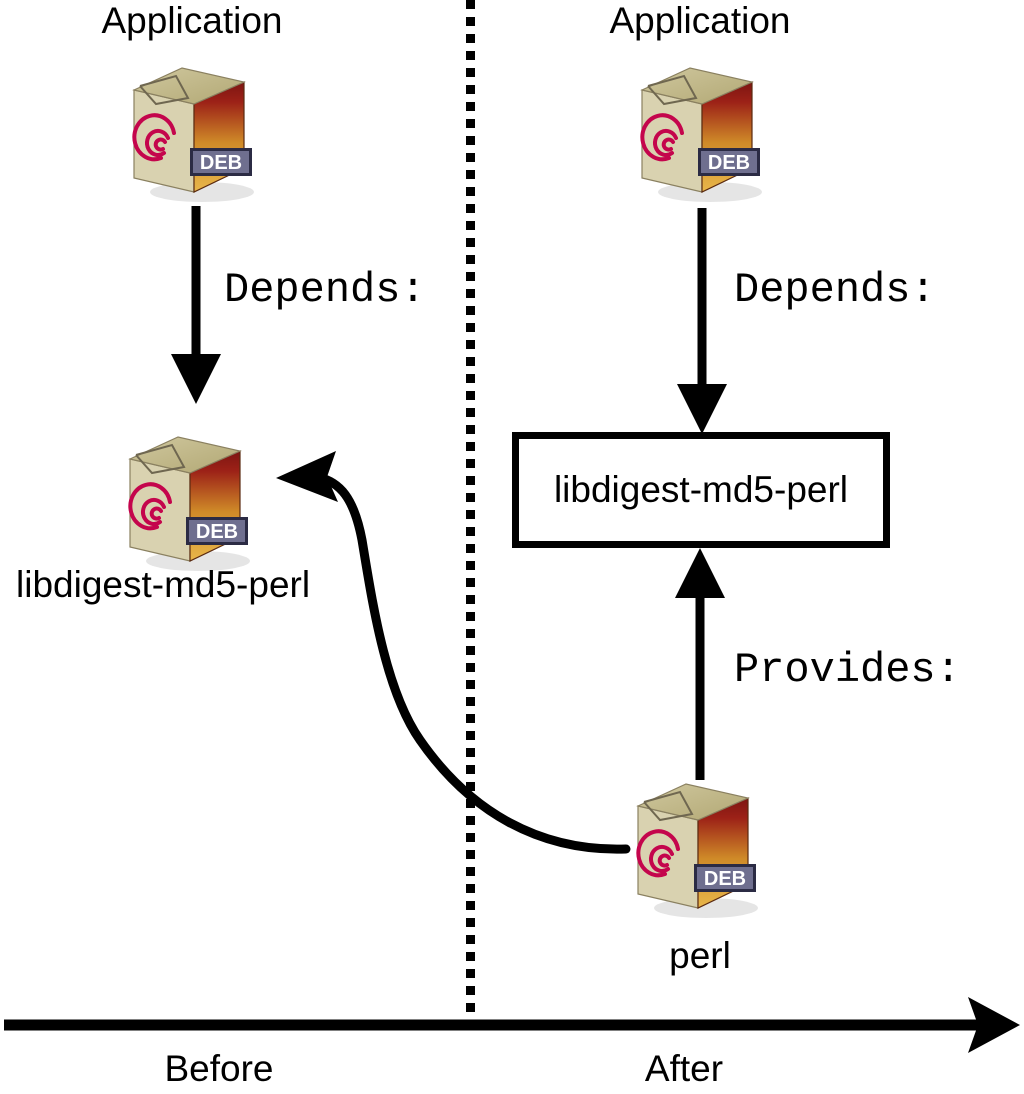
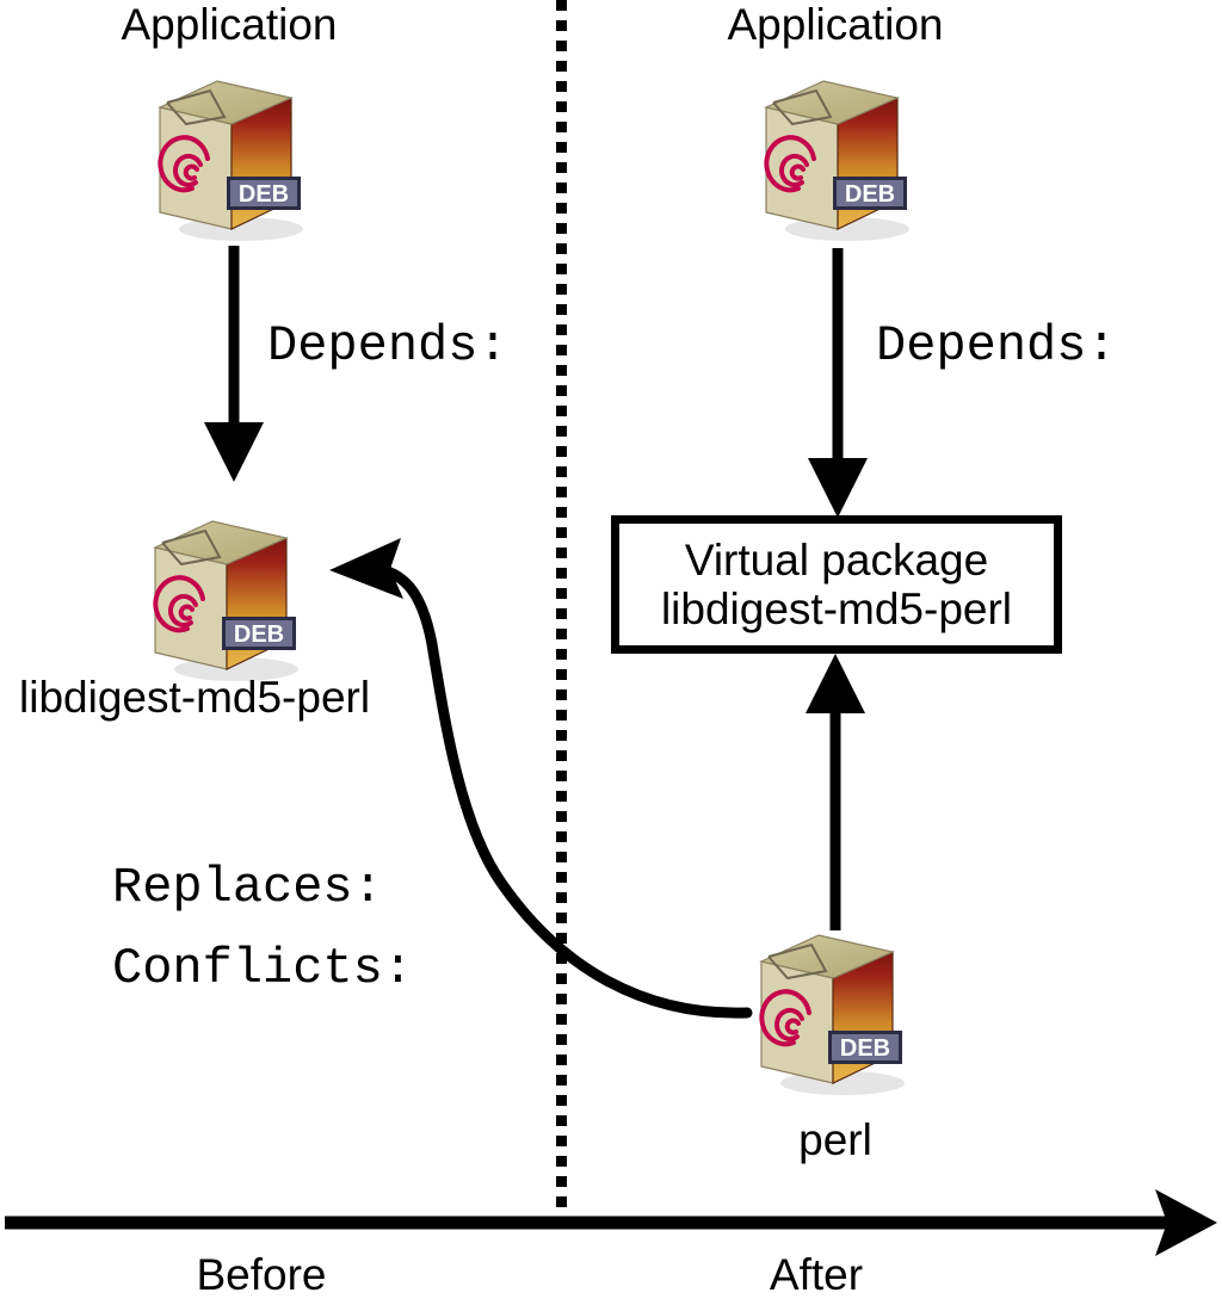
  Application
  DEB
  Depends:
  DEB
  libdigest-md5-perl
+ Replaces:
+ Conflicts:
  Before
  Application
  DEB
  Depends:
+ Virtual package
  libdigest-md5-perl
- Provides:
  DEB
  perl
  After
